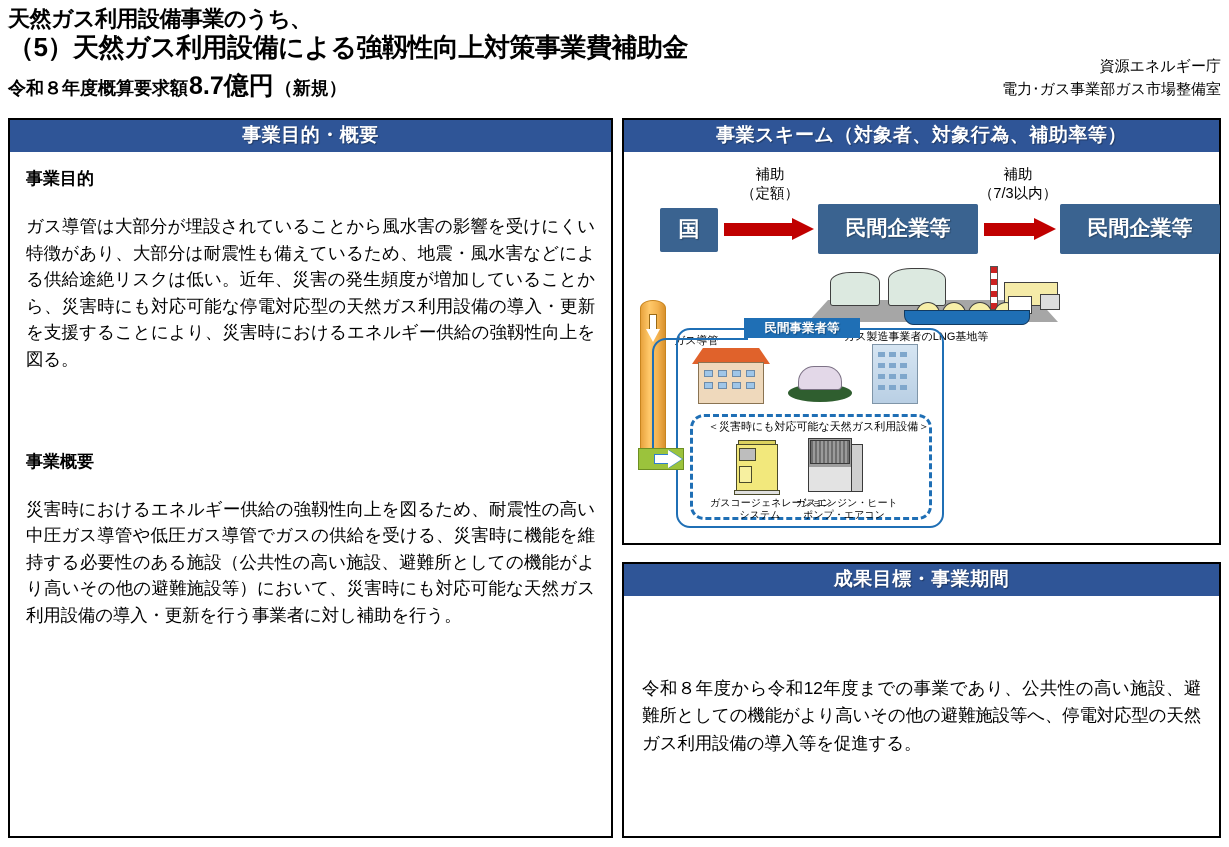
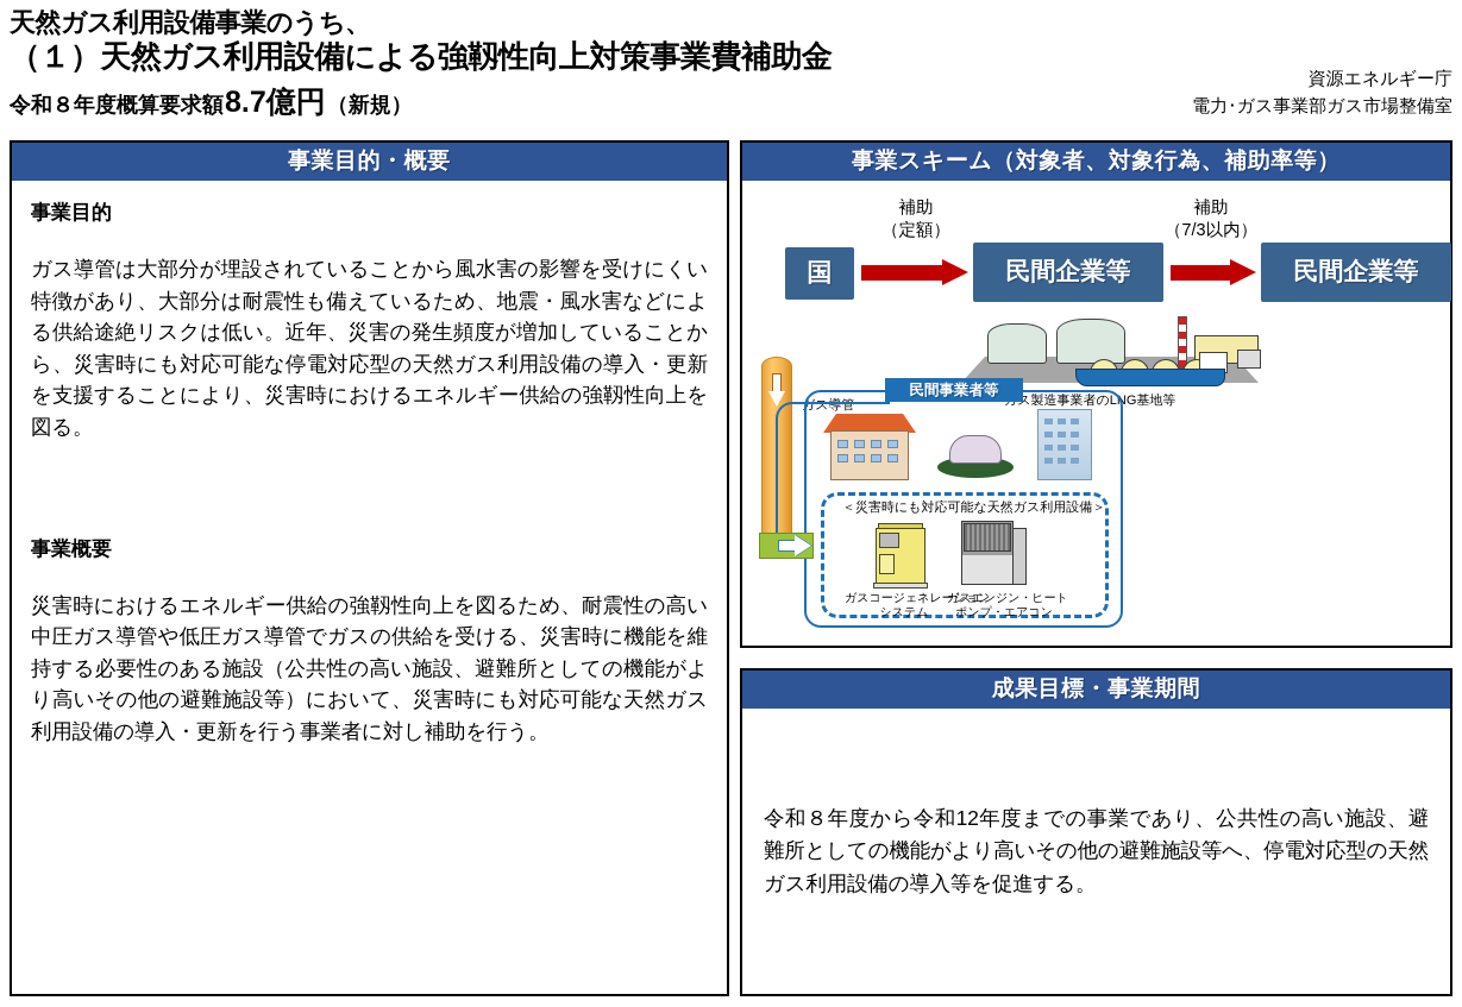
  天然ガス利用設備事業のうち、
- （5）天然ガス利用設備による強靱性向上対策事業費補助金
+ （１）天然ガス利用設備による強靱性向上対策事業費補助金
  令和８年度概算要求額
  8.7億円
  （新規）
  資源エネルギー庁
  電力･ガス事業部ガス市場整備室
  事業目的・概要
  事業目的
  ガス導管は大部分が埋設されていることから風水害の影響を受けにくい特徴があり、大部分は耐震性も備えているため、地震・風水害などによる供給途絶リスクは低い。近年、災害の発生頻度が増加していることから、災害時にも対応可能な停電対応型の天然ガス利用設備の導入・更新を支援することにより、災害時におけるエネルギー供給の強靱性向上を図る。
  事業概要
  災害時におけるエネルギー供給の強靱性向上を図るため、耐震性の高い中圧ガス導管や低圧ガス導管でガスの供給を受ける、災害時に機能を維持する必要性のある施設（公共性の高い施設、避難所としての機能がより高いその他の避難施設等）において、災害時にも対応可能な天然ガス利用設備の導入・更新を行う事業者に対し補助を行う。
  事業スキーム（対象者、対象行為、補助率等）
  補助
  （定額）
  補助
  （7/3以内）
  国
  民間企業等
  民間企業等
  ス製造事業者のLNG基地等
  ガス導管
  民間事業者等
  ＜災害時にも対応可能な天然ガス利用設備＞
  ガスコージェネレーシ
  システム
  ガスエンジン・ヒート
  ポンプ・エアコン
  成果目標・事業期間
  令和８年度から令和12年度までの事業であり、公共性の高い施設、避難所としての機能がより高いその他の避難施設等へ、停電対応型の天然ガス利用設備の導入等を促進する。
